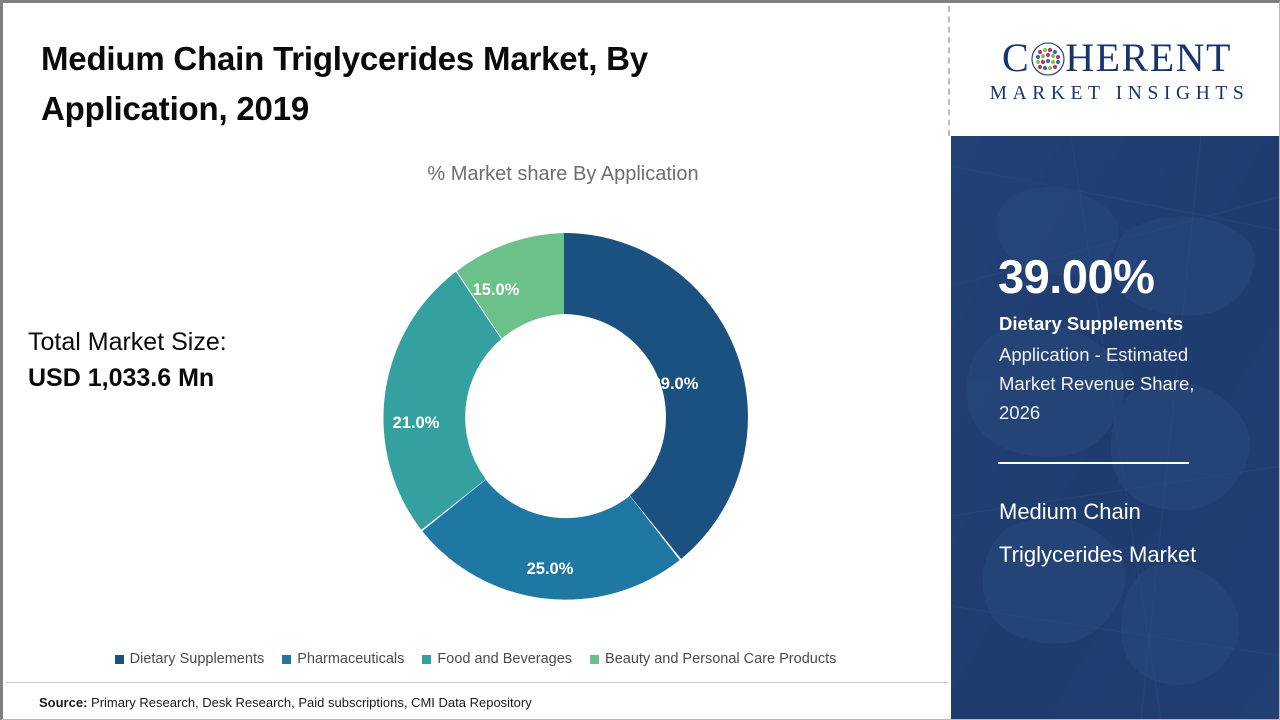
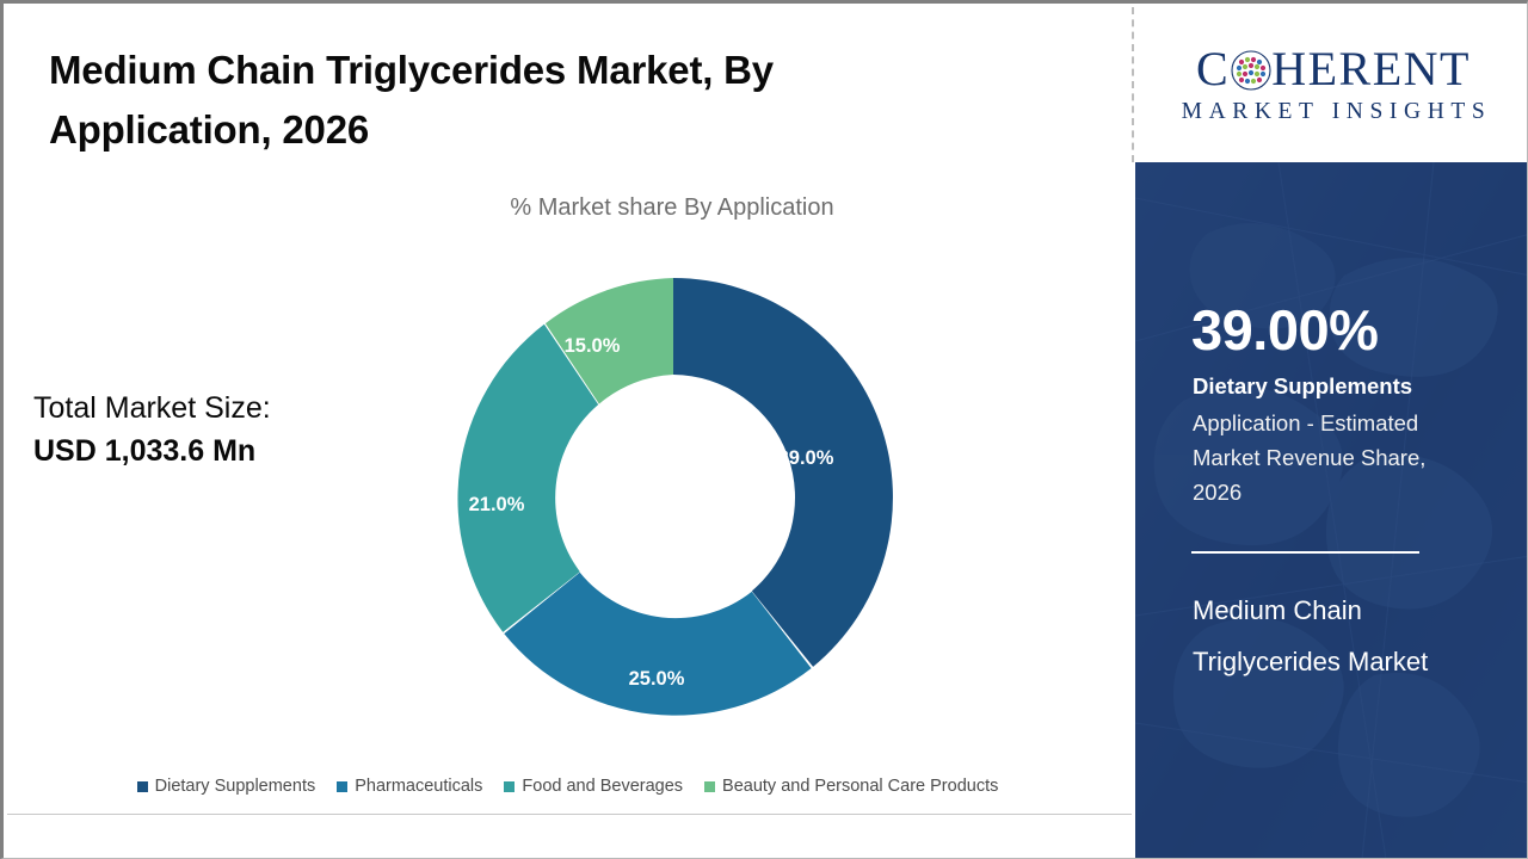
- Medium Chain Triglycerides Market, By Application, 2019
+ Medium Chain Triglycerides Market, By Application, 2026
  % Market share By Application
  Total Market Size:
  USD 1,033.6 Mn
  39.0%
  25.0%
  21.0%
  15.0%
  Dietary Supplements
  Pharmaceuticals
  Food and Beverages
  Beauty and Personal Care Products
- Source: Primary Research, Desk Research, Paid subscriptions, CMI Data Repository
  C
  HERENT
  MARKET INSIGHTS
  39.00%
  Dietary Supplements
  Application - Estimated Market Revenue Share, 2026
  Medium Chain Triglycerides Market
